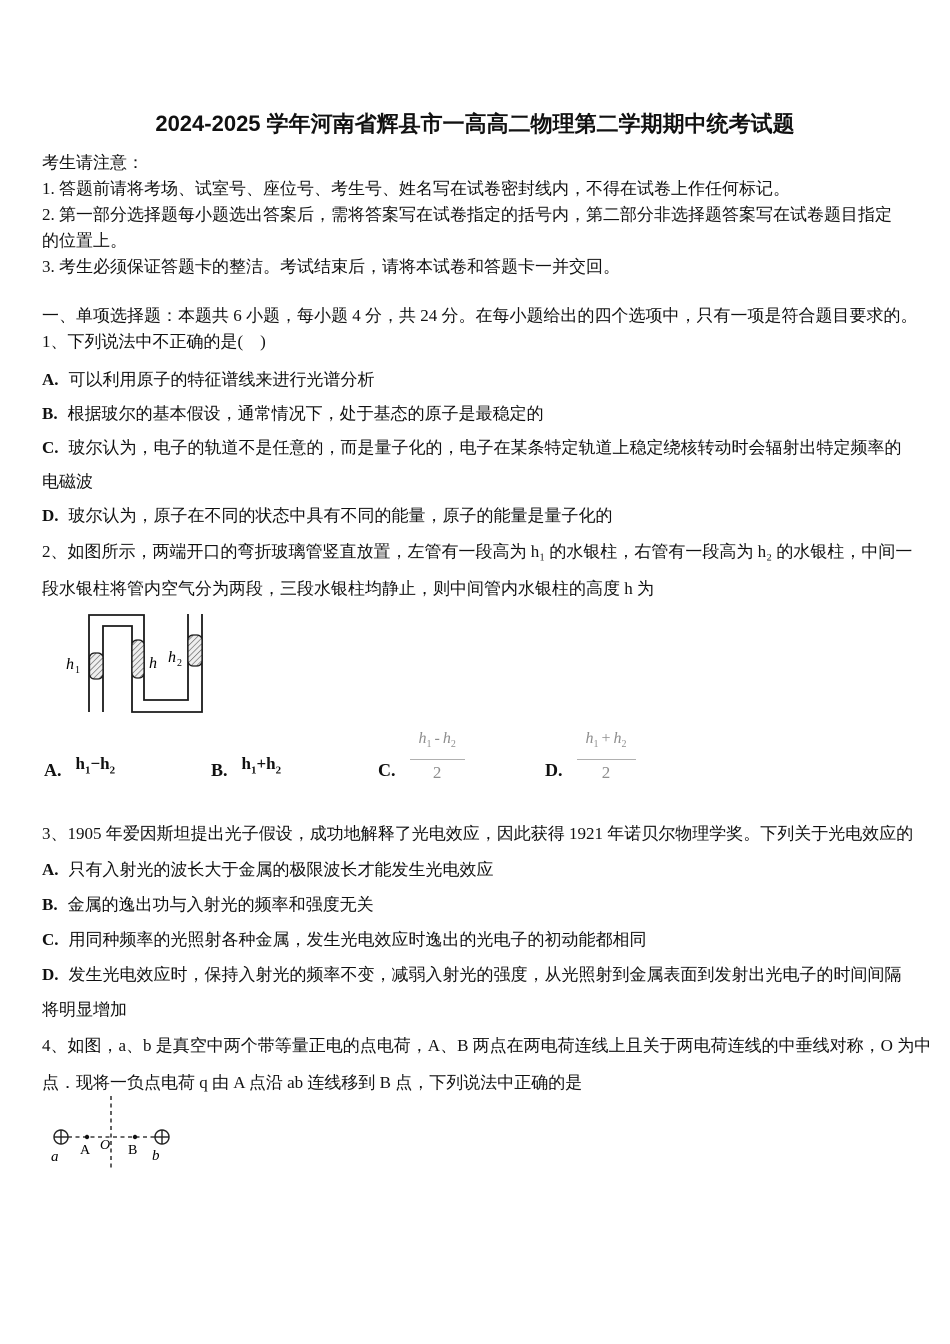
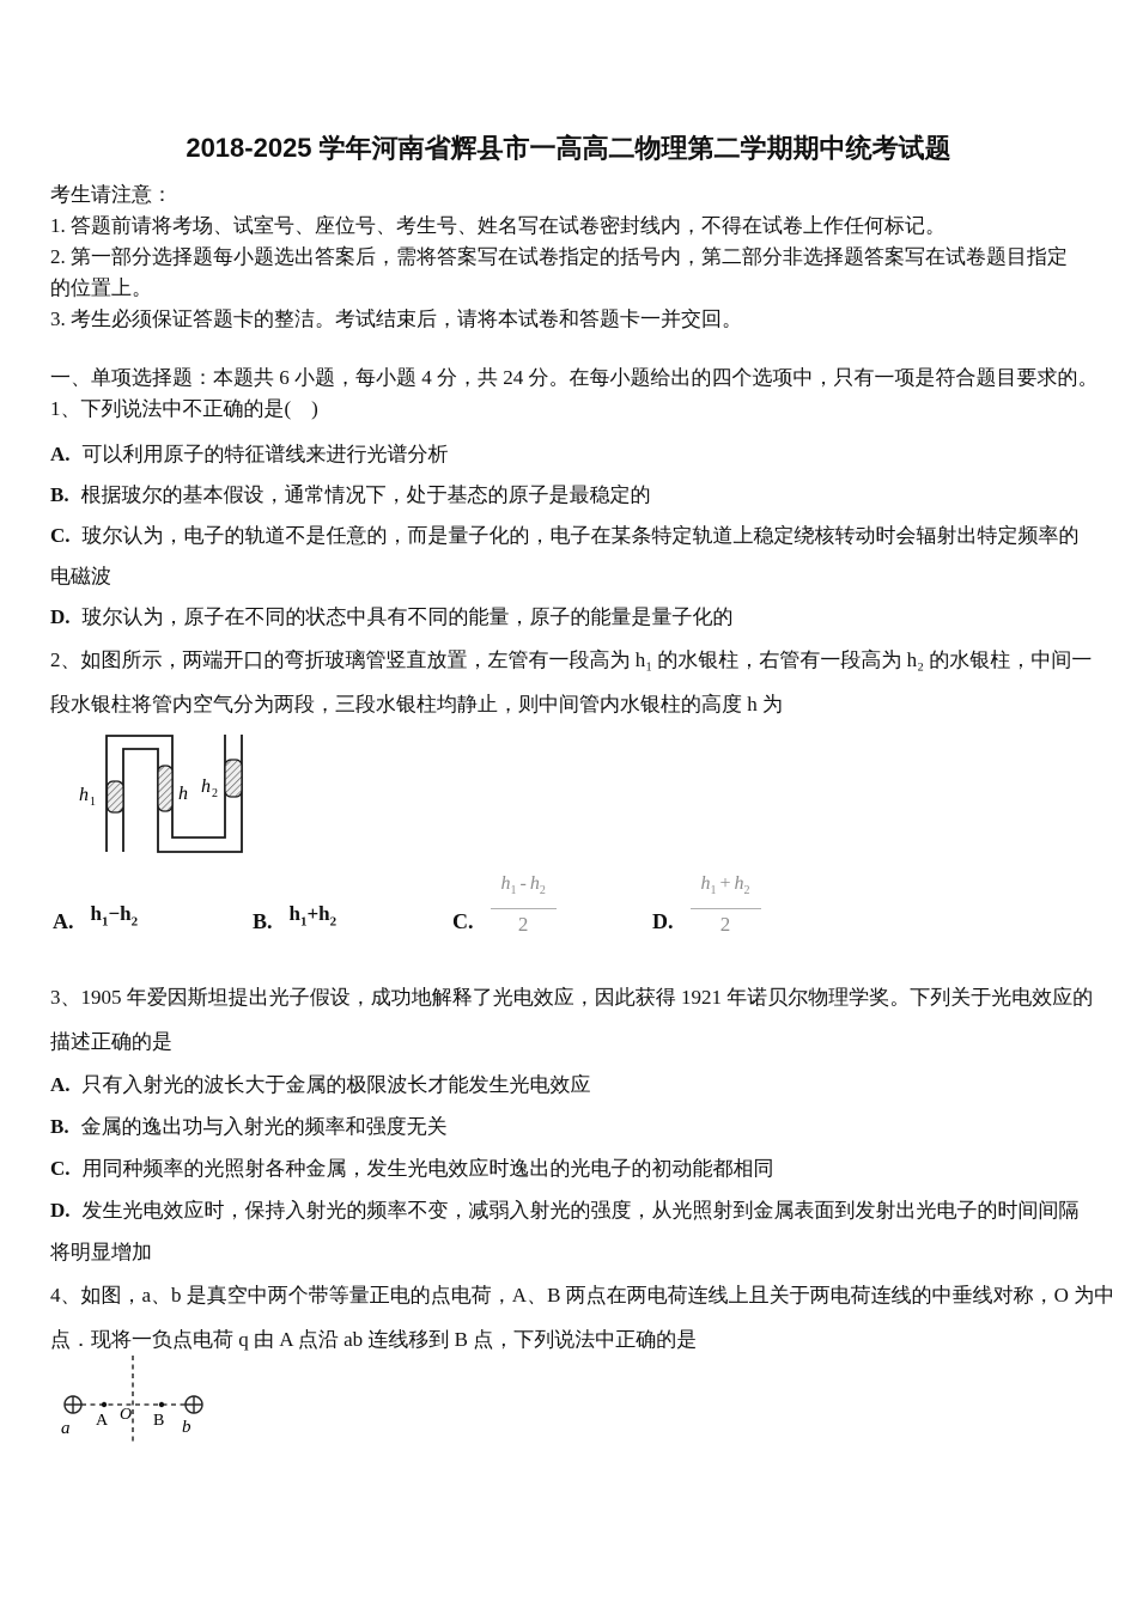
- 2024-2025 学年河南省辉县市一高高二物理第二学期期中统考试题
+ 2018-2025 学年河南省辉县市一高高二物理第二学期期中统考试题
  考生请注意：
  1. 答题前请将考场、试室号、座位号、考生号、姓名写在试卷密封线内，不得在试卷上作任何标记。
  2. 第一部分选择题每小题选出答案后，需将答案写在试卷指定的括号内，第二部分非选择题答案写在试卷题目指定
  的位置上。
  3. 考生必须保证答题卡的整洁。考试结束后，请将本试卷和答题卡一并交回。
  一、单项选择题：本题共 6 小题，每小题 4 分，共 24 分。在每小题给出的四个选项中，只有一项是符合题目要求的。
  1、下列说法中不正确的是( )
  A. 可以利用原子的特征谱线来进行光谱分析
  B. 根据玻尔的基本假设，通常情况下，处于基态的原子是最稳定的
  C. 玻尔认为，电子的轨道不是任意的，而是量子化的，电子在某条特定轨道上稳定绕核转动时会辐射出特定频率的
  电磁波
  D. 玻尔认为，原子在不同的状态中具有不同的能量，原子的能量是量子化的
  2、如图所示，两端开口的弯折玻璃管竖直放置，左管有一段高为 h₁ 的水银柱，右管有一段高为 h₂ 的水银柱，中间一
  段水银柱将管内空气分为两段，三段水银柱均静止，则中间管内水银柱的高度 h 为
  h
  1
  h
  h
  2
  A.
  h1−h2
  B.
  h1+h2
  C.
  h1- h2
  2
  D.
  h1+ h2
  2
  3、1905 年爱因斯坦提出光子假设，成功地解释了光电效应，因此获得 1921 年诺贝尔物理学奖。下列关于光电效应的
+ 描述正确的是
  A. 只有入射光的波长大于金属的极限波长才能发生光电效应
  B. 金属的逸出功与入射光的频率和强度无关
  C. 用同种频率的光照射各种金属，发生光电效应时逸出的光电子的初动能都相同
  D. 发生光电效应时，保持入射光的频率不变，减弱入射光的强度，从光照射到金属表面到发射出光电子的时间间隔
  将明显增加
  4、如图，a、b 是真空中两个带等量正电的点电荷，A、B 两点在两电荷连线上且关于两电荷连线的中垂线对称，O 为中
  点．现将一负点电荷 q 由 A 点沿 ab 连线移到 B 点，下列说法中正确的是
  a
  A
  O
  B
  b
